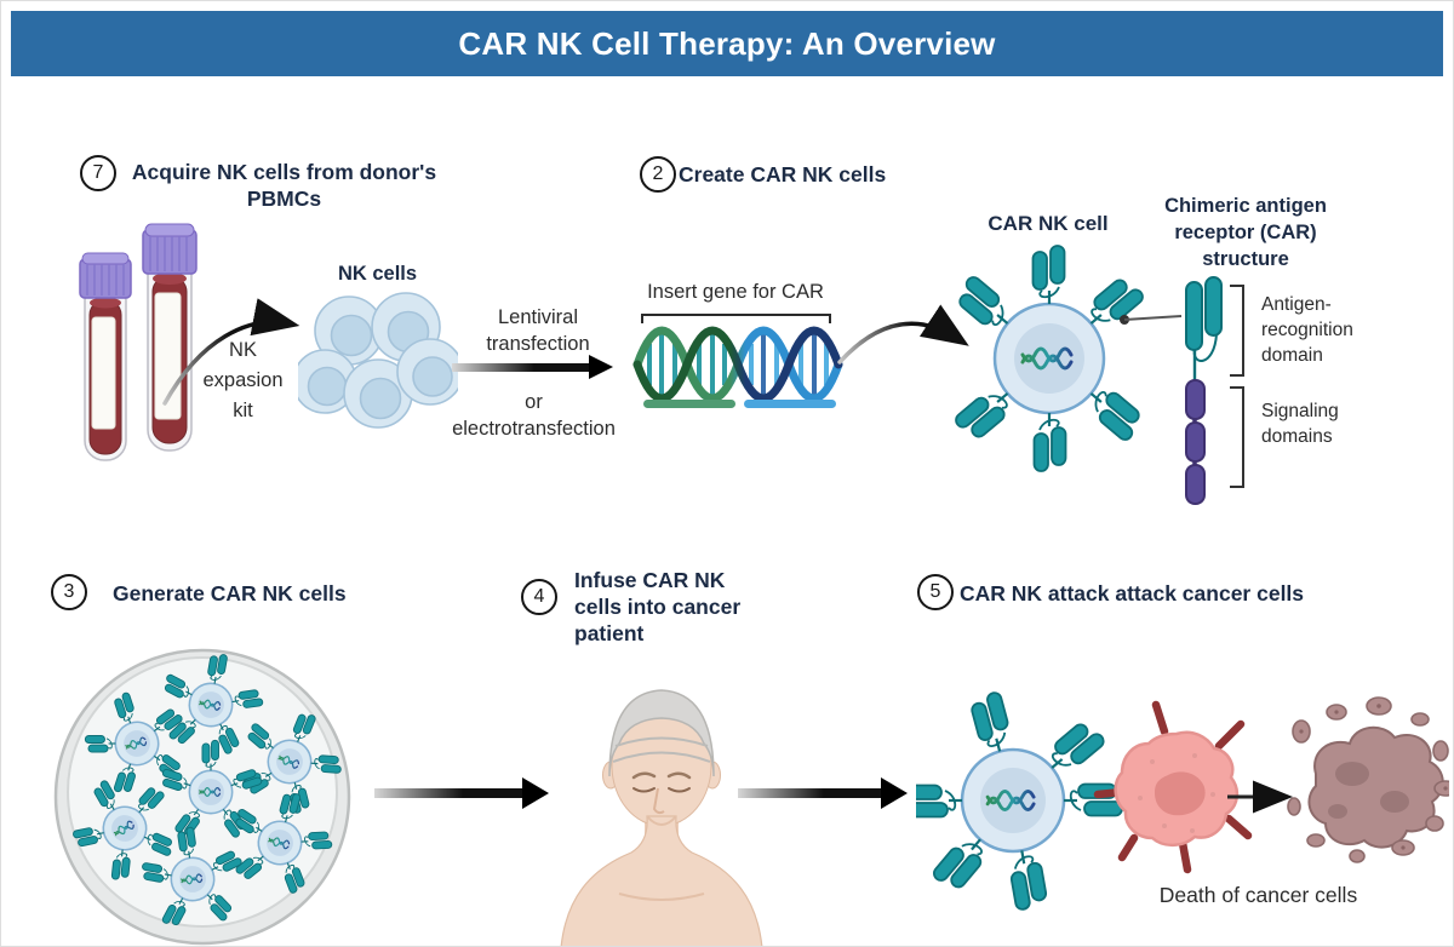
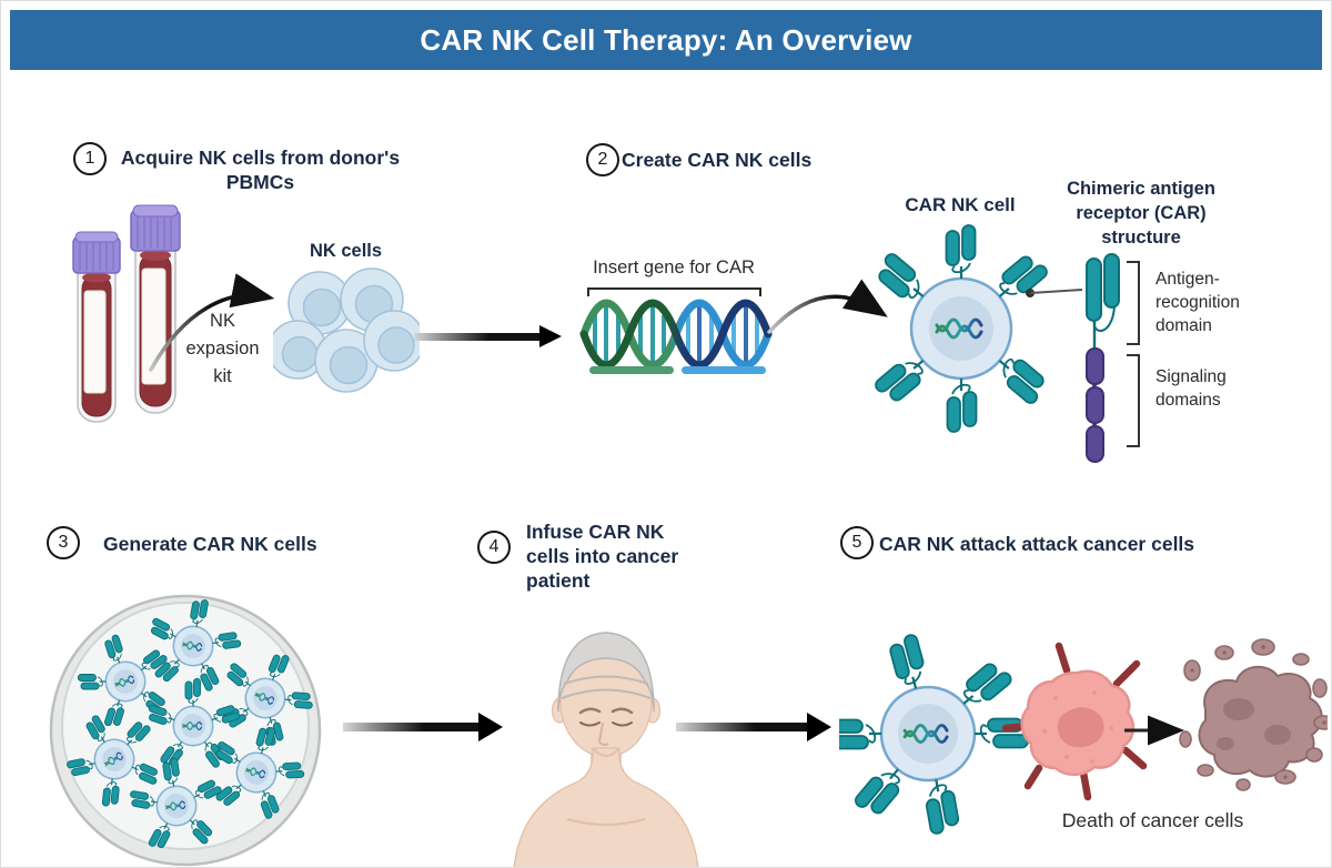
  CAR NK Cell Therapy: An Overview
- 7
+ 1
  Acquire NK cells from donor's
  PBMCs
  NK
  expasion
  kit
  NK cells
- Lentiviral
- transfection
- or
- electrotransfection
  2
  Create CAR NK cells
  Insert gene for CAR
  CAR NK cell
  Chimeric antigen
  receptor (CAR)
  structure
  Antigen-
  recognition
  domain
  Signaling
  domains
  3
  Generate CAR NK cells
  4
  Infuse CAR NK
  cells into cancer
  patient
  5
  CAR NK attack attack cancer cells
  Death of cancer cells
